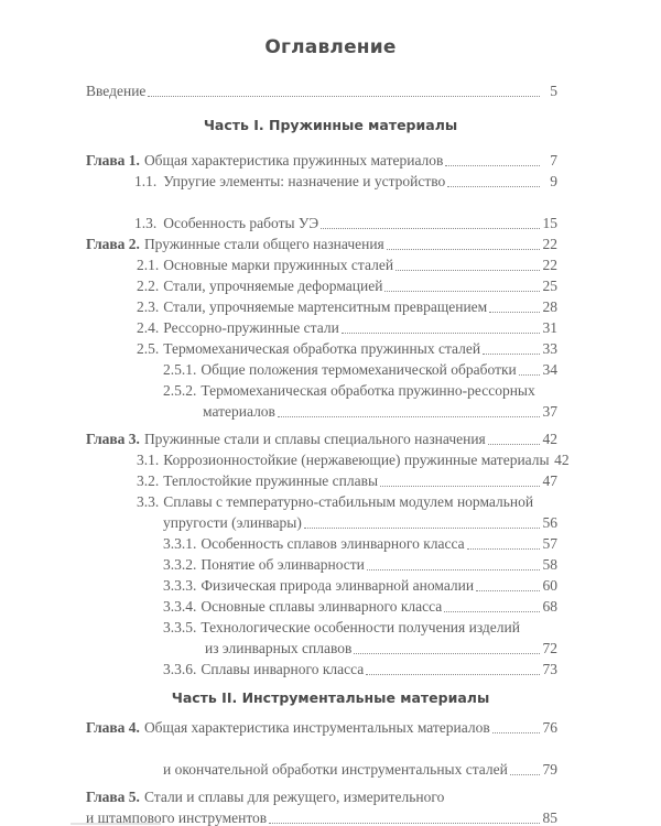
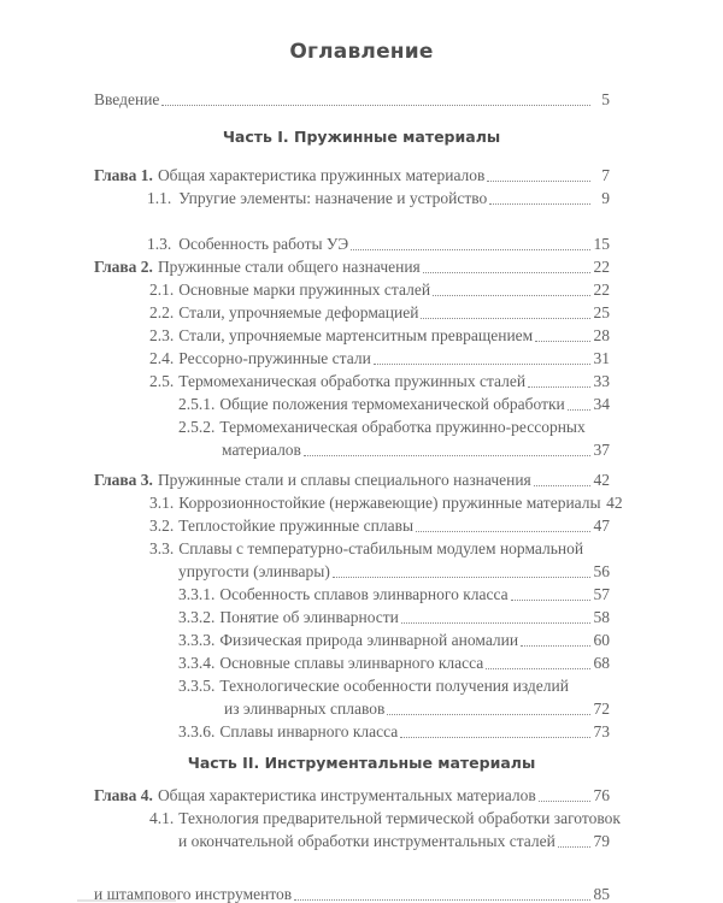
  Оглавление
  Введение
  5
  Часть I. Пружинные материалы
  Глава 1.
  Общая характеристика пружинных материалов
  7
  1.1.
  Упругие элементы: назначение и устройство
  9
  1.3.
  Особенность работы УЭ
  15
  Глава 2.
  Пружинные стали общего назначения
  22
  2.1.
  Основные марки пружинных сталей
  22
  2.2.
  Стали, упрочняемые деформацией
  25
  2.3.
  Стали, упрочняемые мартенситным превращением
  28
  2.4.
  Рессорно-пружинные стали
  31
  2.5.
  Термомеханическая обработка пружинных сталей
  33
  2.5.1.
  Общие положения термомеханической обработки
  34
  2.5.2. Термомеханическая обработка пружинно-рессорных
  материалов
  37
  Глава 3.
  Пружинные стали и сплавы специального назначения
  42
  3.1.
  Коррозионностойкие (нержавеющие) пружинные материалы
  42
  3.2.
  Теплостойкие пружинные сплавы
  47
  3.3. Сплавы с температурно-стабильным модулем нормальной
  упругости (элинвары)
  56
  3.3.1.
  Особенность сплавов элинварного класса
  57
  3.3.2.
  Понятие об элинварности
  58
  3.3.3.
  Физическая природа элинварной аномалии
  60
  3.3.4.
  Основные сплавы элинварного класса
  68
  3.3.5. Технологические особенности получения изделий
  из элинварных сплавов
  72
  3.3.6.
  Сплавы инварного класса
  73
  Часть II. Инструментальные материалы
  Глава 4.
  Общая характеристика инструментальных материалов
  76
+ 4.1. Технология предварительной термической обработки заготовок
  и окончательной обработки инструментальных сталей
  79
- Глава 5. Стали и сплавы для режущего, измерительного
  и штампового инструментов
  85
